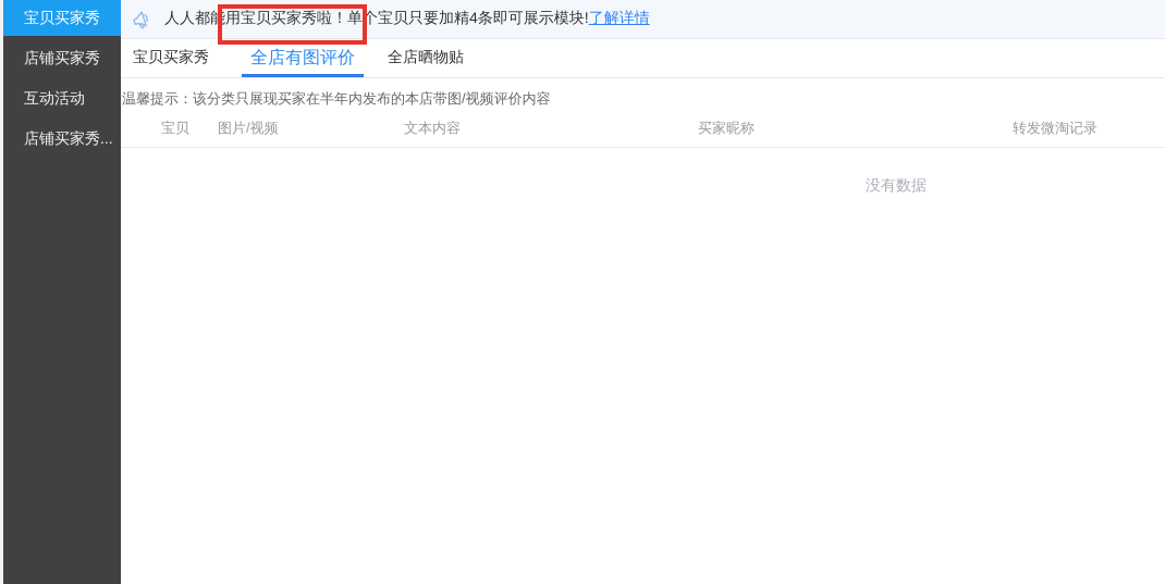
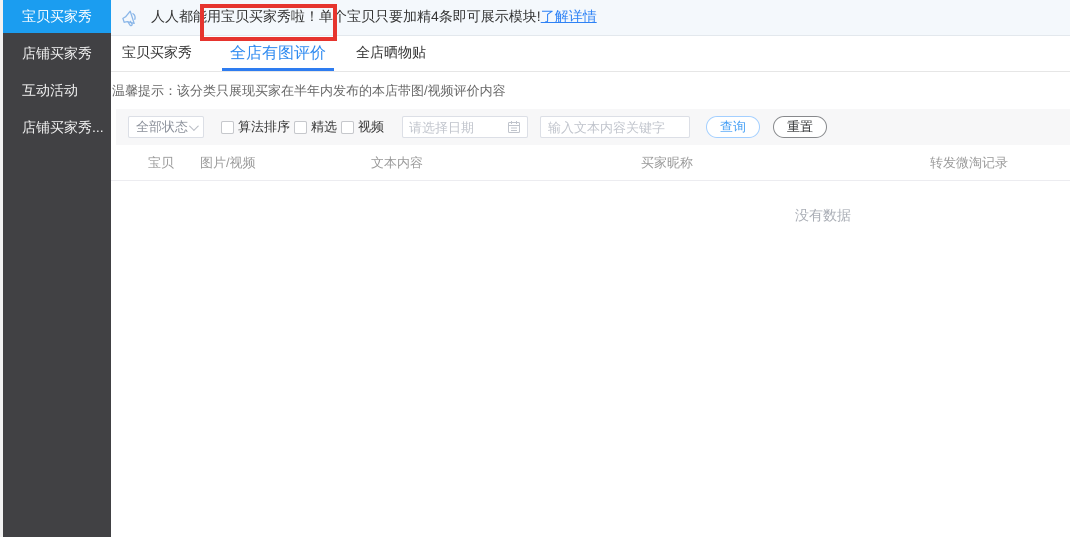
  宝贝买家秀
  店铺买家秀
  互动活动
  店铺买家秀...
  人人都能用宝贝买家秀啦！单个宝贝只要加精4条即可展示模块!
  了解详情
  宝贝买家秀
  全店有图评价
  全店晒物贴
  温馨提示：该分类只展现买家在半年内发布的本店带图/视频评价内容
+ 全部状态
+ 算法排序
+ 精选
+ 视频
+ 请选择日期
+ 输入文本内容关键字
+ 查询
+ 重置
  宝贝
  图片/视频
  文本内容
  买家昵称
  转发微淘记录
  没有数据
